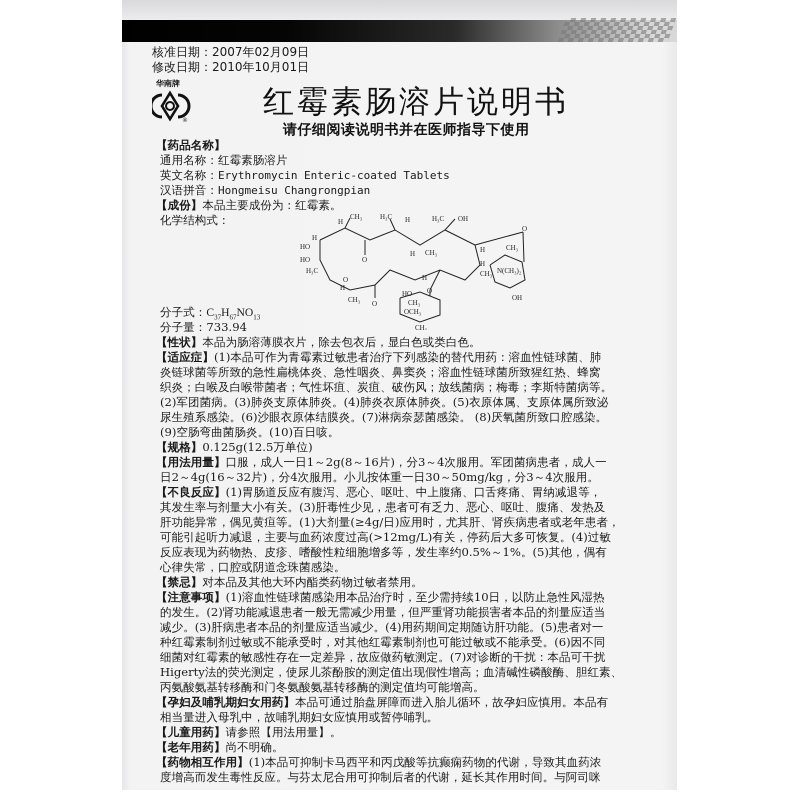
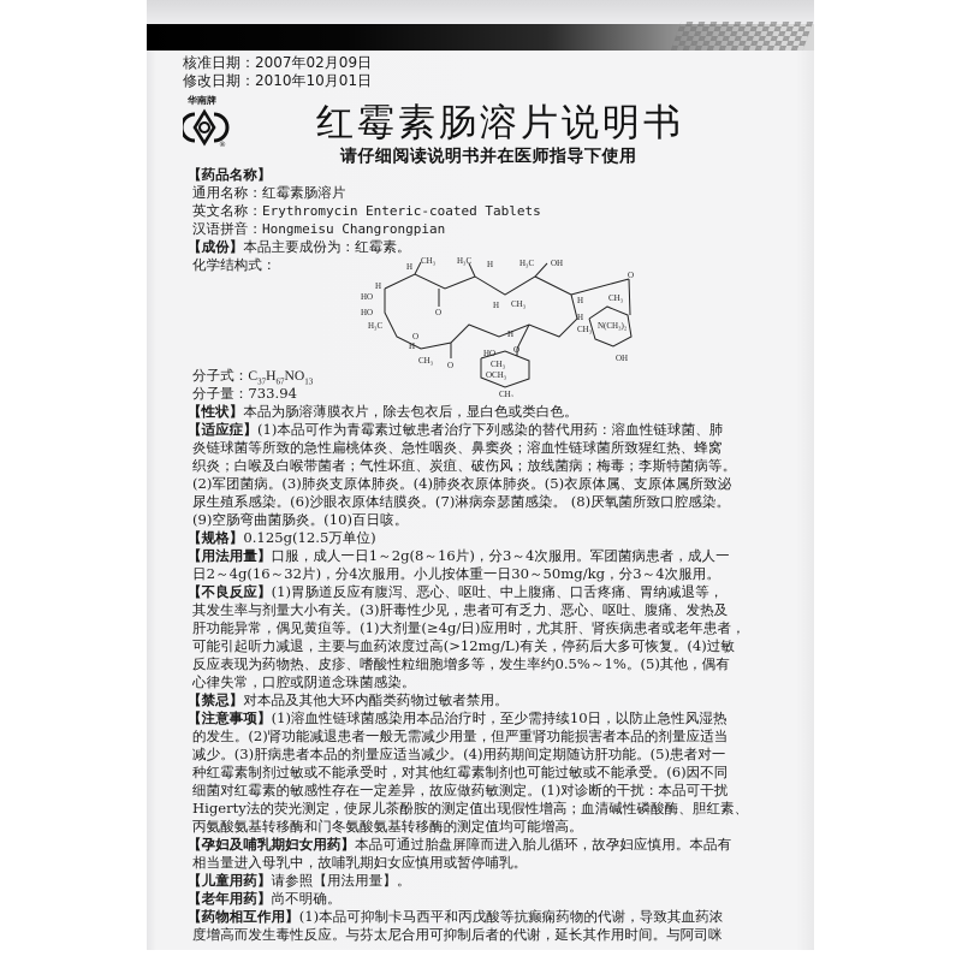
  核准日期：2007年02月09日
  修改日期：2010年10月01日
  华南牌
  红霉素肠溶片说明书
  请仔细阅读说明书并在医师指导下使用
  【药品名称】
  通用名称：红霉素肠溶片
  英文名称：Erythromycin Enteric-coated Tablets
  汉语拼音：Hongmeisu Changrongpian
  【成份】本品主要成份为：红霉素。
  化学结构式：
  H
  CH₃
  H₃C
  H
  H₃C
  OH
  H
  HO
  HO
  H₃C
  O
  O
  O
  H
  CH₃
  H
  CH₃
  H
  O
  H
  H
  CH₃
  CH₃
  N(CH₃)₂
  OH
  O
  HO
  CH₃
  OCH₃
  CH₃
  分子式：C37H67NO13
  分子量：733.94
  【性状】本品为肠溶薄膜衣片，除去包衣后，显白色或类白色。
  【适应症】(1)本品可作为青霉素过敏患者治疗下列感染的替代用药：溶血性链球菌、肺
  炎链球菌等所致的急性扁桃体炎、急性咽炎、鼻窦炎；溶血性链球菌所致猩红热、蜂窝
  织炎；白喉及白喉带菌者；气性坏疽、炭疽、破伤风；放线菌病；梅毒；李斯特菌病等。
  (2)军团菌病。(3)肺炎支原体肺炎。(4)肺炎衣原体肺炎。(5)衣原体属、支原体属所致泌
  尿生殖系感染。(6)沙眼衣原体结膜炎。(7)淋病奈瑟菌感染。 (8)厌氧菌所致口腔感染。
  (9)空肠弯曲菌肠炎。(10)百日咳。
  【规格】0.125g(12.5万单位)
  【用法用量】口服，成人一日1～2g(8～16片)，分3～4次服用。军团菌病患者，成人一
  日2～4g(16～32片)，分4次服用。小儿按体重一日30～50mg/kg，分3～4次服用。
  【不良反应】(1)胃肠道反应有腹泻、恶心、呕吐、中上腹痛、口舌疼痛、胃纳减退等，
  其发生率与剂量大小有关。(3)肝毒性少见，患者可有乏力、恶心、呕吐、腹痛、发热及
  肝功能异常，偶见黄疸等。(1)大剂量(≥4g/日)应用时，尤其肝、肾疾病患者或老年患者，
  可能引起听力减退，主要与血药浓度过高(>12mg/L)有关，停药后大多可恢复。(4)过敏
  反应表现为药物热、皮疹、嗜酸性粒细胞增多等，发生率约0.5%～1%。(5)其他，偶有
  心律失常，口腔或阴道念珠菌感染。
  【禁忌】对本品及其他大环内酯类药物过敏者禁用。
  【注意事项】(1)溶血性链球菌感染用本品治疗时，至少需持续10日，以防止急性风湿热
  的发生。(2)肾功能减退患者一般无需减少用量，但严重肾功能损害者本品的剂量应适当
  减少。(3)肝病患者本品的剂量应适当减少。(4)用药期间定期随访肝功能。(5)患者对一
  种红霉素制剂过敏或不能承受时，对其他红霉素制剂也可能过敏或不能承受。(6)因不同
- 细菌对红霉素的敏感性存在一定差异，故应做药敏测定。(7)对诊断的干扰：本品可干扰
+ 细菌对红霉素的敏感性存在一定差异，故应做药敏测定。(1)对诊断的干扰：本品可干扰
  Higerty法的荧光测定，使尿儿茶酚胺的测定值出现假性增高；血清碱性磷酸酶、胆红素、
  丙氨酸氨基转移酶和门冬氨酸氨基转移酶的测定值均可能增高。
  【孕妇及哺乳期妇女用药】本品可通过胎盘屏障而进入胎儿循环，故孕妇应慎用。本品有
  相当量进入母乳中，故哺乳期妇女应慎用或暂停哺乳。
  【儿童用药】请参照【用法用量】。
  【老年用药】尚不明确。
  【药物相互作用】(1)本品可抑制卡马西平和丙戊酸等抗癫痫药物的代谢，导致其血药浓
  度增高而发生毒性反应。与芬太尼合用可抑制后者的代谢，延长其作用时间。与阿司咪
